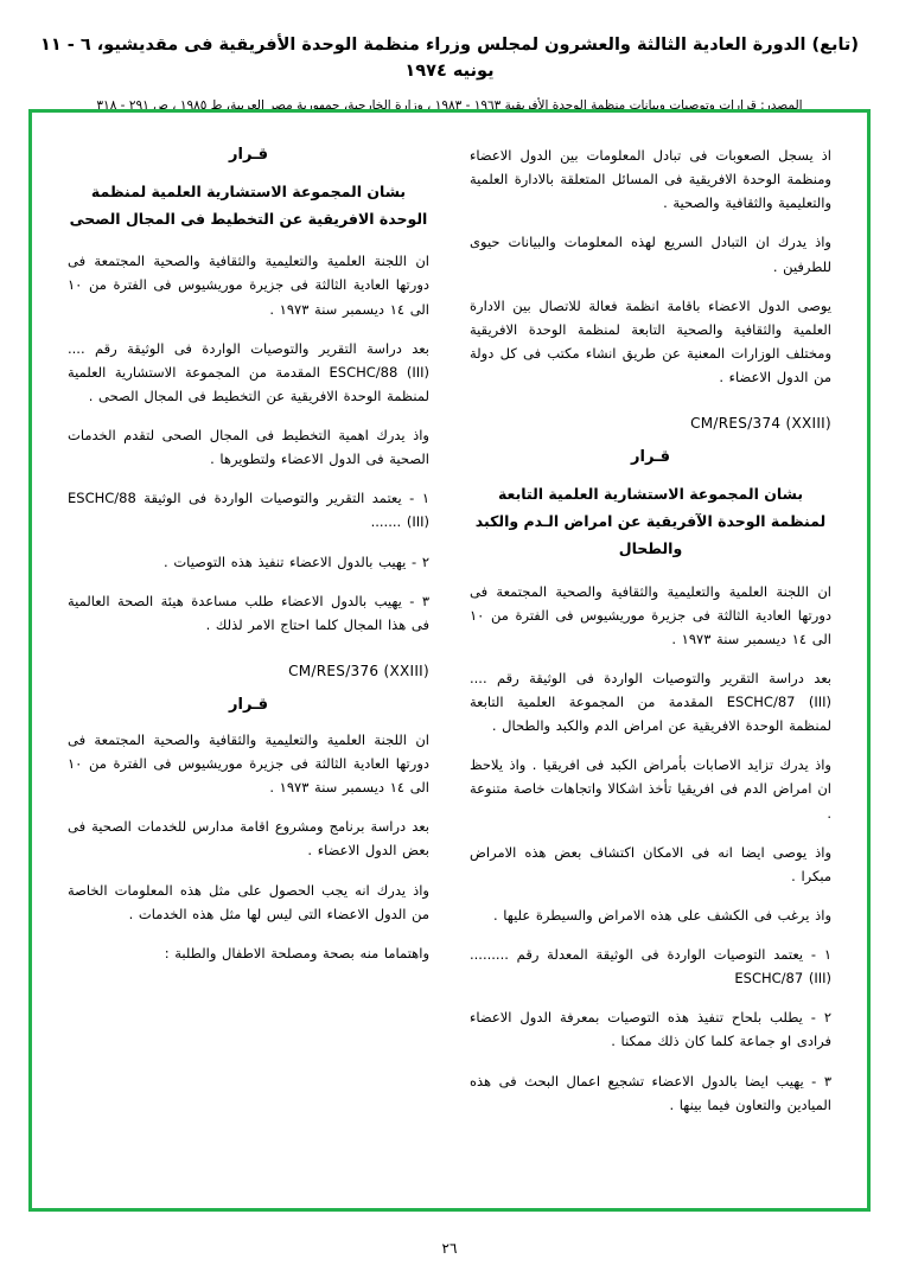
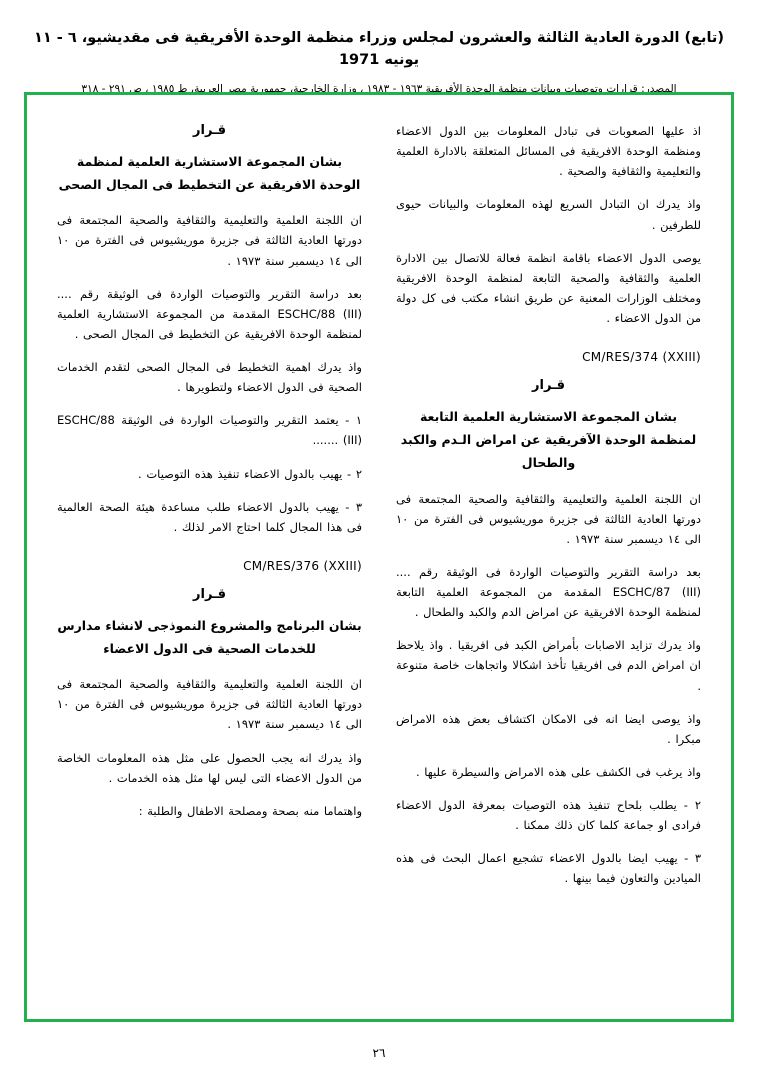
- (تابع) الدورة العادية الثالثة والعشرون لمجلس وزراء منظمة الوحدة الأفريقية فى مقديشيو، ٦ - ١١ يونيه ١٩٧٤
+ (تابع) الدورة العادية الثالثة والعشرون لمجلس وزراء منظمة الوحدة الأفريقية فى مقديشيو، ٦ - ١١ يونيه 1971
  المصدر: قرارات وتوصيات وبيانات منظمة الوحدة الأفريقية ١٩٦٣ - ١٩٨٣ ، وزارة الخارجية، جمهورية مصر العربية، ط ١٩٨٥ ، ص ٢٩١ - ٣١٨
- اذ يسجل الصعوبات فى تبادل المعلومات بين الدول الاعضاء ومنظمة الوحدة الافريقية فى المسائل المتعلقة بالادارة العلمية والتعليمية والثقافية والصحية .
+ اذ عليها الصعوبات فى تبادل المعلومات بين الدول الاعضاء ومنظمة الوحدة الافريقية فى المسائل المتعلقة بالادارة العلمية والتعليمية والثقافية والصحية .
  واذ يدرك ان التبادل السريع لهذه المعلومات والبيانات حيوى للطرفين .
  يوصى الدول الاعضاء باقامة انظمة فعالة للاتصال بين الادارة العلمية والثقافية والصحية التابعة لمنظمة الوحدة الافريقية ومختلف الوزارات المعنية عن طريق انشاء مكتب فى كل دولة من الدول الاعضاء .
  CM/RES/374 (XXIII)
  قـرار
  بشان المجموعة الاستشارية العلمية التابعة لمنظمة الوحدة الآفريقية عن امراض الـدم والكبد والطحال
  ان اللجنة العلمية والتعليمية والثقافية والصحية المجتمعة فى دورتها العادية الثالثة فى جزيرة موريشيوس فى الفترة من ١٠ الى ١٤ ديسمبر سنة ١٩٧٣ .
  بعد دراسة التقرير والتوصيات الواردة فى الوثيقة رقم .... ESCHC/87 (III) المقدمة من المجموعة العلمية التابعة لمنظمة الوحدة الافريقية عن امراض الدم والكبد والطحال .
  واذ يدرك تزايد الاصابات بأمراض الكبد فى افريقيا . واذ يلاحظ ان امراض الدم فى افريقيا تأخذ اشكالا واتجاهات خاصة متنوعة .
  واذ يوصى ايضا انه فى الامكان اكتشاف بعض هذه الامراض مبكرا .
  واذ يرغب فى الكشف على هذه الامراض والسيطرة عليها .
- ١ - يعتمد التوصيات الواردة فى الوثيقة المعدلة رقم ......... ESCHC/87 (III)
  ٢ - يطلب بلحاح تنفيذ هذه التوصيات بمعرفة الدول الاعضاء فرادى او جماعة كلما كان ذلك ممكنا .
  ٣ - يهيب ايضا بالدول الاعضاء تشجيع اعمال البحث فى هذه الميادين والتعاون فيما بينها .
  قـرار
  بشان المجموعة الاستشارية العلمية لمنظمة الوحدة الافريقية عن التخطيط فى المجال الصحى
  ان اللجنة العلمية والتعليمية والثقافية والصحية المجتمعة فى دورتها العادية الثالثة فى جزيرة موريشيوس فى الفترة من ١٠ الى ١٤ ديسمبر سنة ١٩٧٣ .
  بعد دراسة التقرير والتوصيات الواردة فى الوثيقة رقم .... ESCHC/88 (III) المقدمة من المجموعة الاستشارية العلمية لمنظمة الوحدة الافريقية عن التخطيط فى المجال الصحى .
  واذ يدرك اهمية التخطيط فى المجال الصحى لتقدم الخدمات الصحية فى الدول الاعضاء ولتطويرها .
  ١ - يعتمد التقرير والتوصيات الواردة فى الوثيقة ESCHC/88 (III) .......
  ٢ - يهيب بالدول الاعضاء تنفيذ هذه التوصيات .
  ٣ - يهيب بالدول الاعضاء طلب مساعدة هيئة الصحة العالمية فى هذا المجال كلما احتاج الامر لذلك .
  CM/RES/376 (XXIII)
  قـرار
+ بشان البرنامج والمشروع النموذجى لانشاء مدارس للخدمات الصحية فى الدول الاعضاء
  ان اللجنة العلمية والتعليمية والثقافية والصحية المجتمعة فى دورتها العادية الثالثة فى جزيرة موريشيوس فى الفترة من ١٠ الى ١٤ ديسمبر سنة ١٩٧٣ .
- بعد دراسة برنامج ومشروع اقامة مدارس للخدمات الصحية فى بعض الدول الاعضاء .
  واذ يدرك انه يجب الحصول على مثل هذه المعلومات الخاصة من الدول الاعضاء التى ليس لها مثل هذه الخدمات .
  واهتماما منه بصحة ومصلحة الاطفال والطلبة :
  ٢٦
